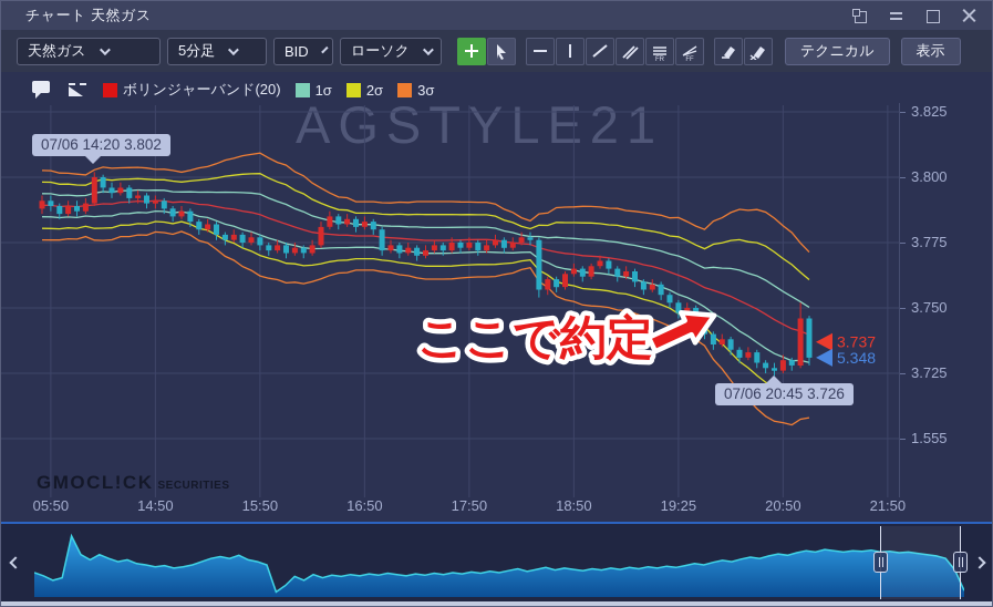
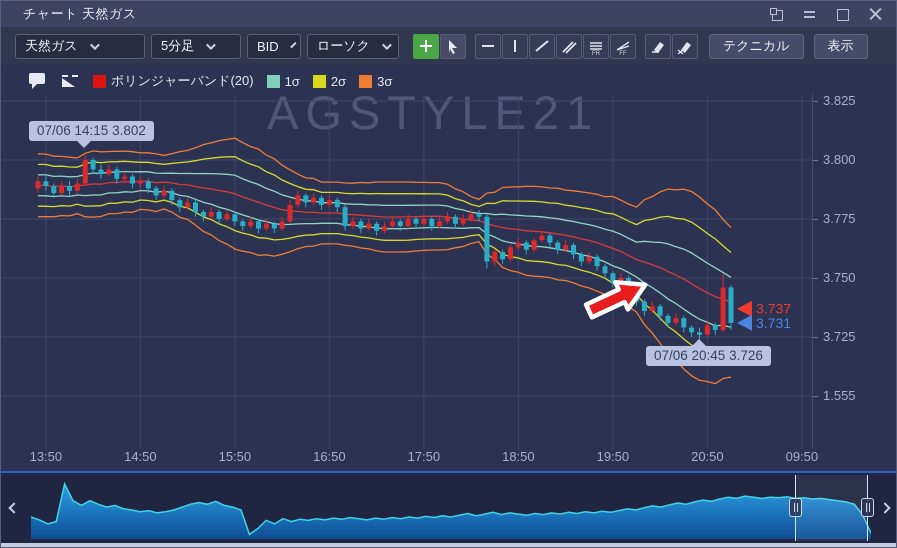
  チャート 天然ガス
  天然ガス
  5分足
  BID
  ローソク
  テクニカル
  表示
  AGSTYLE21
  ボリンジャーバンド(20)
  1σ
  2σ
  3σ
  3.737
- 5.348
+ 3.731
- ここで約定
  3.825
  3.800
  3.775
  3.750
  3.725
  1.555
- 05:50
+ 13:50
  14:50
  15:50
  16:50
  17:50
  18:50
- 19:25
+ 19:50
  20:50
- 21:50
+ 09:50
- GMOCL!CK
- SECURITIES
- 07/06 14:20 3.802
+ 07/06 14:15 3.802
  07/06 20:45 3.726
